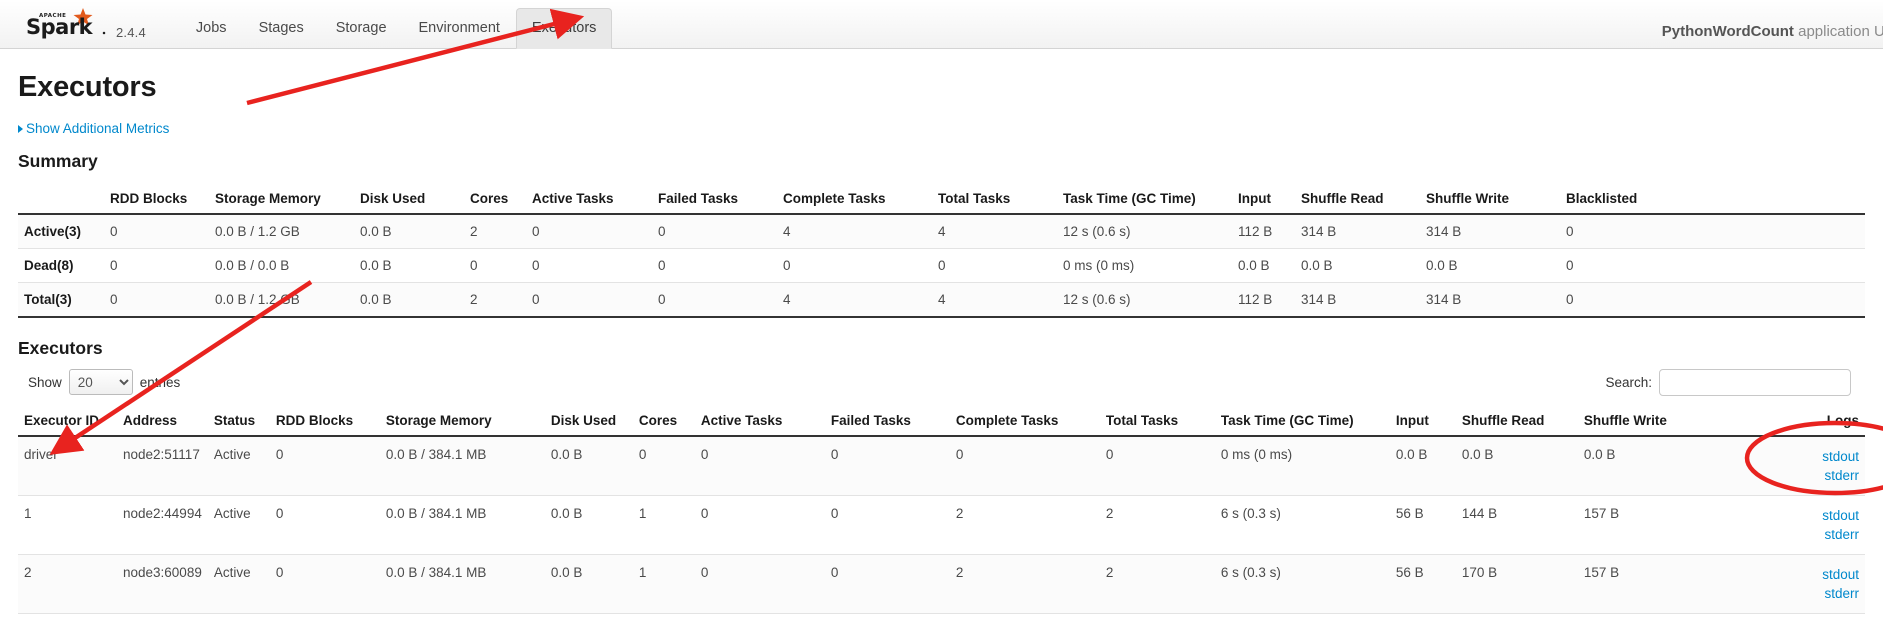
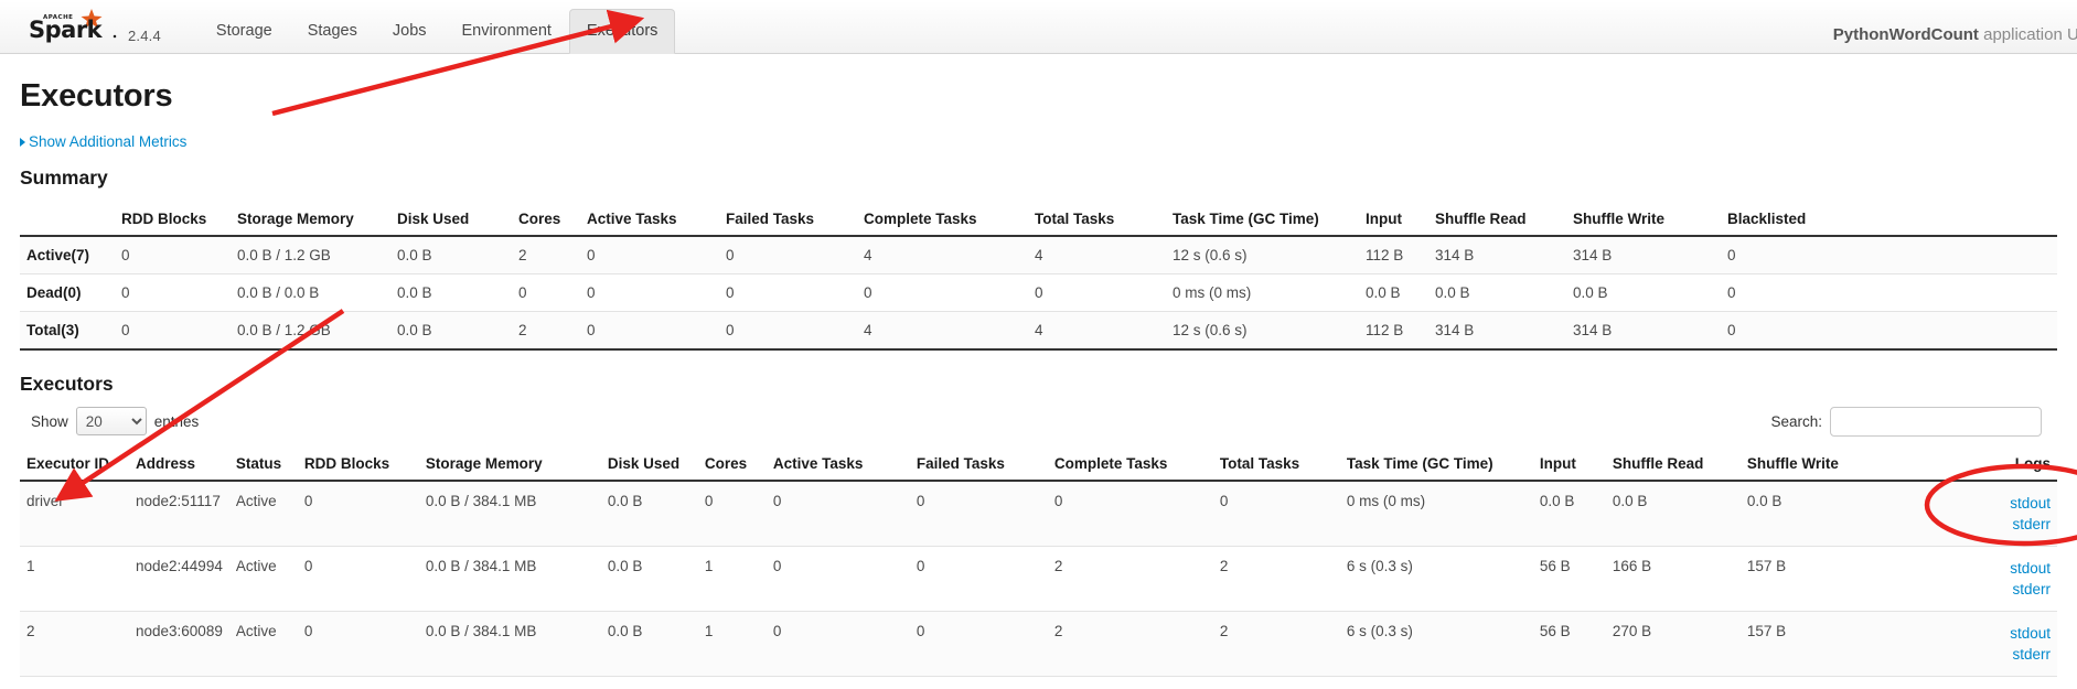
  Spark
  2.4.4
- Jobs
+ Storage
  Stages
- Storage
+ Jobs
  Environment
  ecutors
  PythonWordCount application U
  Executors
  Show Additional Metrics
  Summary
  	RDD Blocks	Storage Memory	Disk Used	Cores	Active Tasks	Failed Tasks	Complete Tasks	Total Tasks	Task Time (GC Time)	Input	Shuffle Read	Shuffle Write	Blacklisted
- Active(3)	0	0.0 B / 1.2 GB	0.0 B	2	0	0	4	4	12 s (0.6 s)	112 B	314 B	314 B	0
+ Active(7)	0	0.0 B / 1.2 GB	0.0 B	2	0	0	4	4	12 s (0.6 s)	112 B	314 B	314 B	0
- Dead(8)	0	0.0 B / 0.0 B	0.0 B	0	0	0	0	0	0 ms (0 ms)	0.0 B	0.0 B	0.0 B	0
+ Dead(0)	0	0.0 B / 0.0 B	0.0 B	0	0	0	0	0	0 ms (0 ms)	0.0 B	0.0 B	0.0 B	0
  Total(3)	0	0.0 B / 1.2B	0.0 B	2	0	0	4	4	12 s (0.6 s)	112 B	314 B	314 B	0
  Executors
  Show
  20
  enies
  Search:
  Executor ID	Address	Status	RDD Blocks	Storage Memory	Disk Used	Cores	Active Tasks	Failed Tasks	Complete Tasks	Total Tasks	Task Time (GC Time)	Input	Shuffle Read	Shuffle Write	Logs
  driver	node2:51117	Active	0	0.0 B / 384.1 MB	0.0 B	0	0	0	0	0	0 ms (0 ms)	0.0 B	0.0 B	0.0 B	stdout stderr
- 1	node2:44994	Active	0	0.0 B / 384.1 MB	0.0 B	1	0	0	2	2	6 s (0.3 s)	56 B	144 B	157 B	stdout stderr
+ 1	node2:44994	Active	0	0.0 B / 384.1 MB	0.0 B	1	0	0	2	2	6 s (0.3 s)	56 B	166 B	157 B	stdout stderr
- 2	node3:60089	Active	0	0.0 B / 384.1 MB	0.0 B	1	0	0	2	2	6 s (0.3 s)	56 B	170 B	157 B	stdout stderr
+ 2	node3:60089	Active	0	0.0 B / 384.1 MB	0.0 B	1	0	0	2	2	6 s (0.3 s)	56 B	270 B	157 B	stdout stderr
